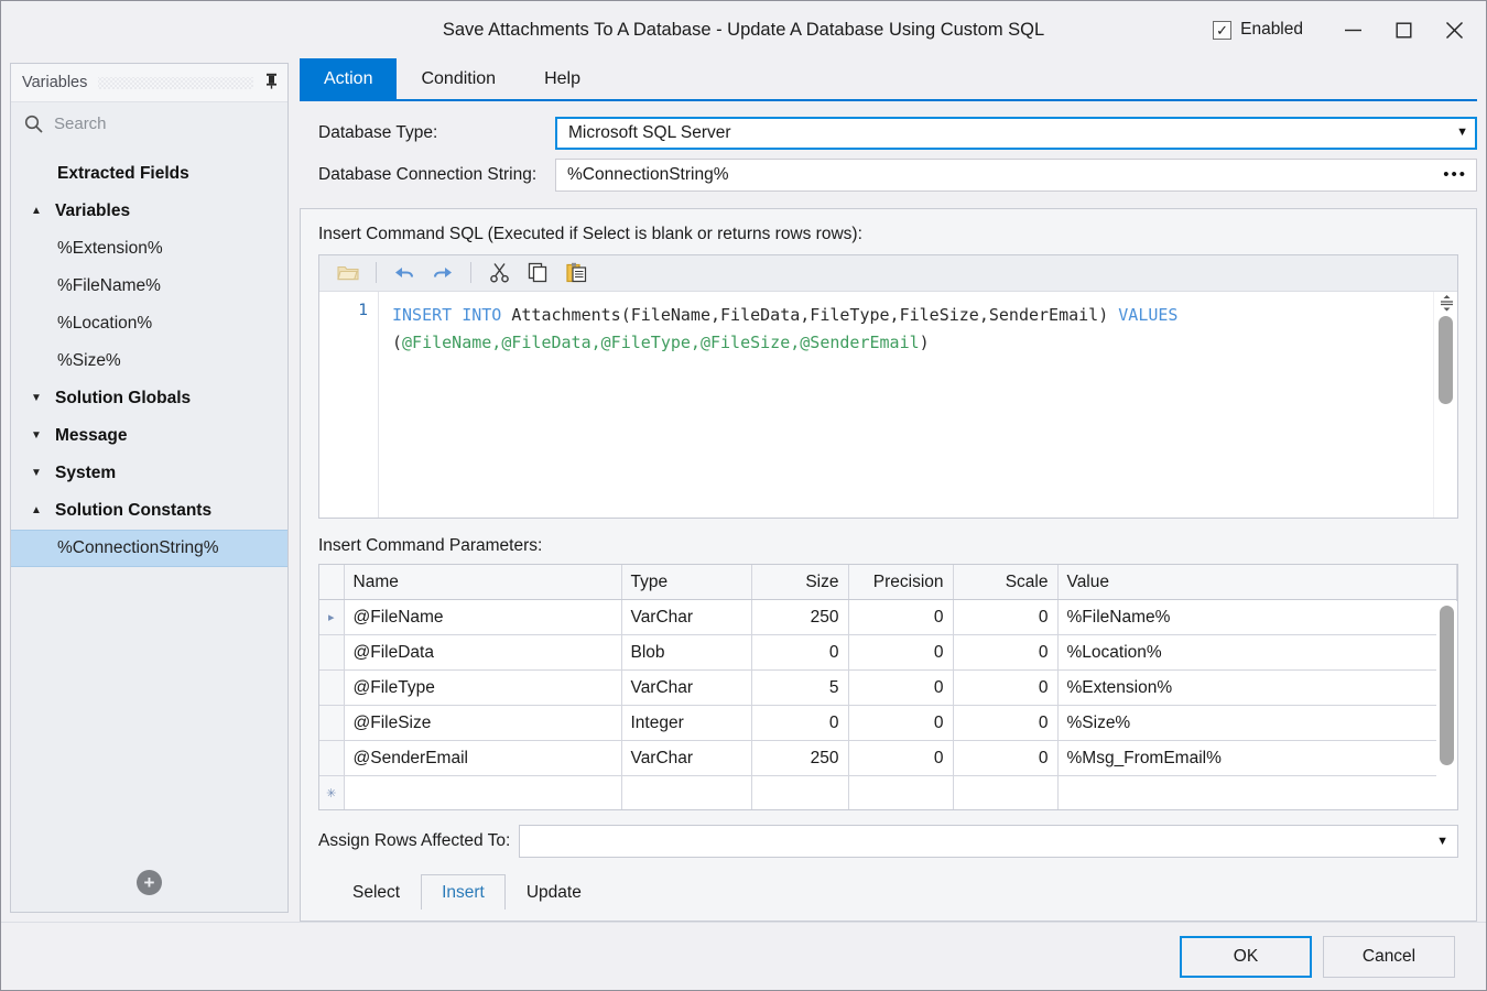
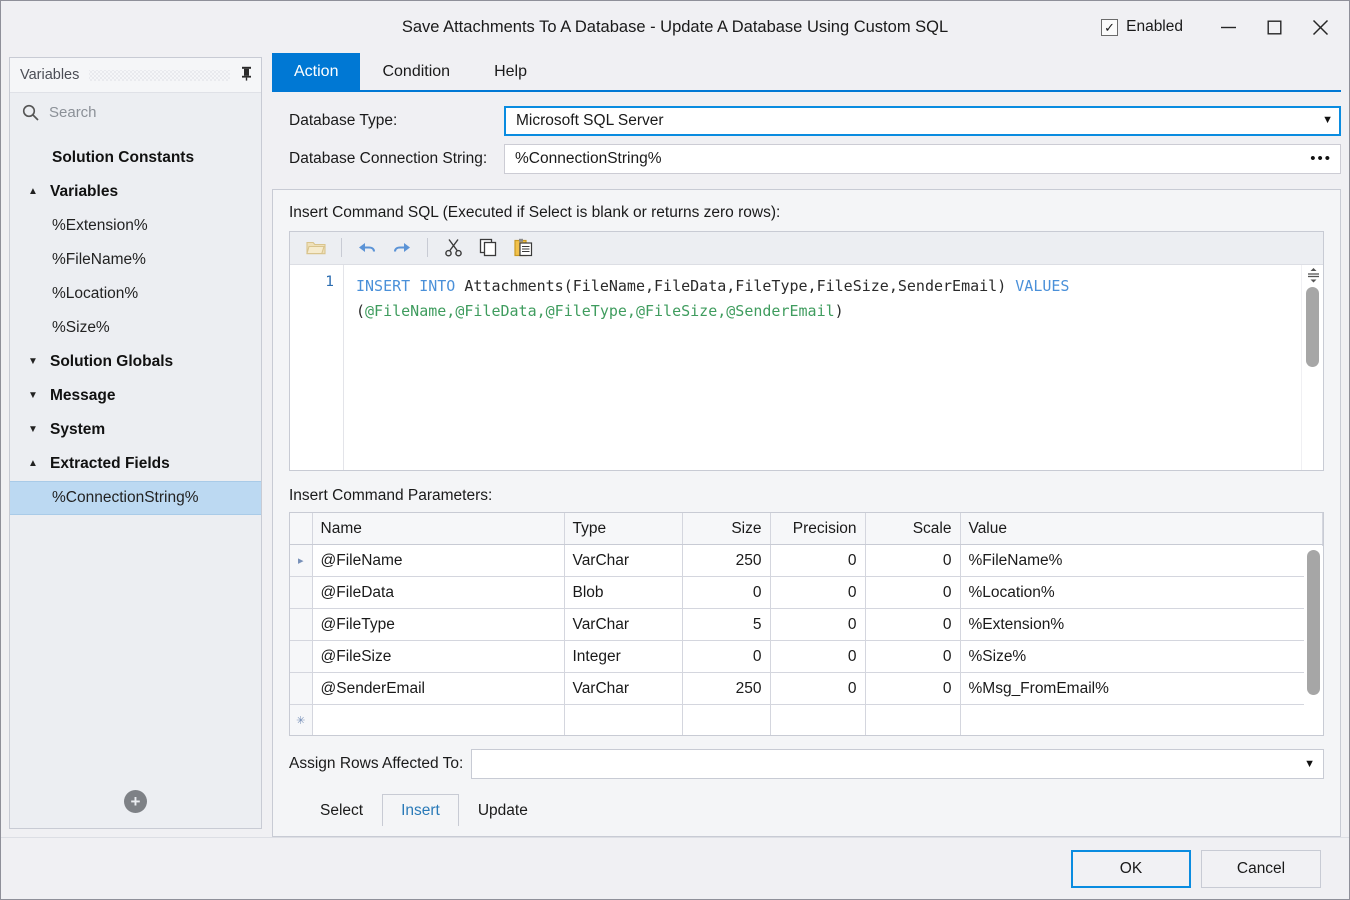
  Save Attachments To A Database - Update A Database Using Custom SQL
  ✓
  Enabled
  Variables
  Search
- Extracted Fields
+ Solution Constants
  ▲
  Variables
  %Extension%
  %FileName%
  %Location%
  %Size%
  ▼
  Solution Globals
  ▼
  Message
  ▼
  System
  ▲
- Solution Constants
+ Extracted Fields
  %ConnectionString%
  +
  Action
  Condition
  Help
  Database Type:
  Microsoft SQL Server
  ▼
  Database Connection String:
  %ConnectionString%
  •••
- Insert Command SQL (Executed if Select is blank or returns rows rows):
+ Insert Command SQL (Executed if Select is blank or returns zero rows):
  1
  INSERT INTO Attachments(FileName,FileData,FileType,FileSize,SenderEmail) VALUES
  (@FileName,@FileData,@FileType,@FileSize,@SenderEmail)
  Insert Command Parameters:
  	Name	Type	Size	Precision	Scale	Value
  ▸	@FileName	VarChar	250	0	0	%FileName%
  	@FileData	Blob	0	0	0	%Location%
  	@FileType	VarChar	5	0	0	%Extension%
  	@FileSize	Integer	0	0	0	%Size%
  	@SenderEmail	VarChar	250	0	0	%Msg_FromEmail%
  ✳
  Assign Rows Affected To:
  ▼
  Select
  Insert
  Update
  OK
  Cancel
